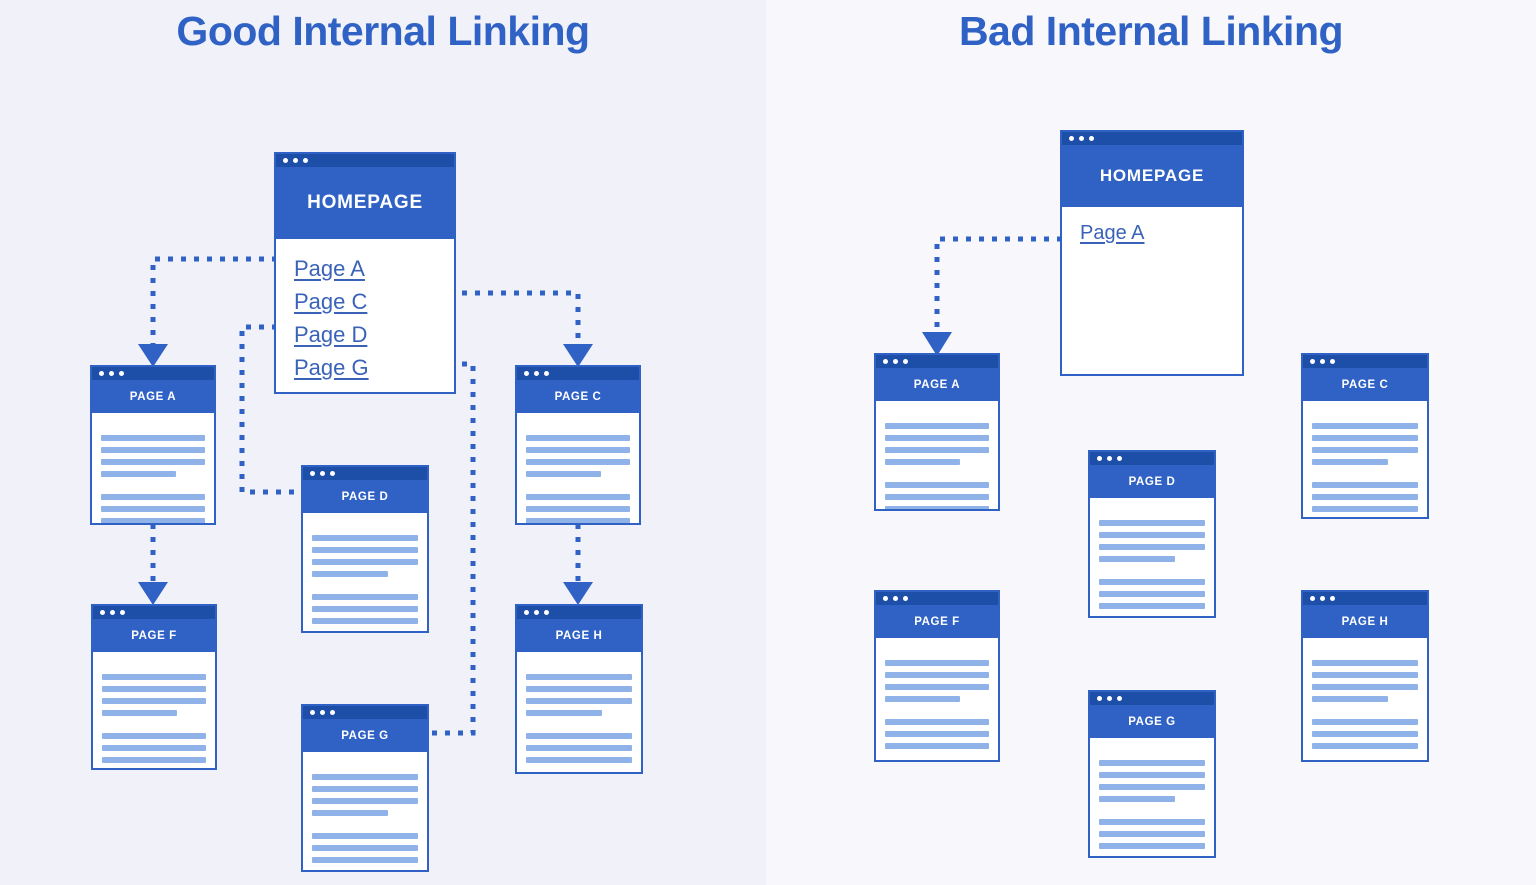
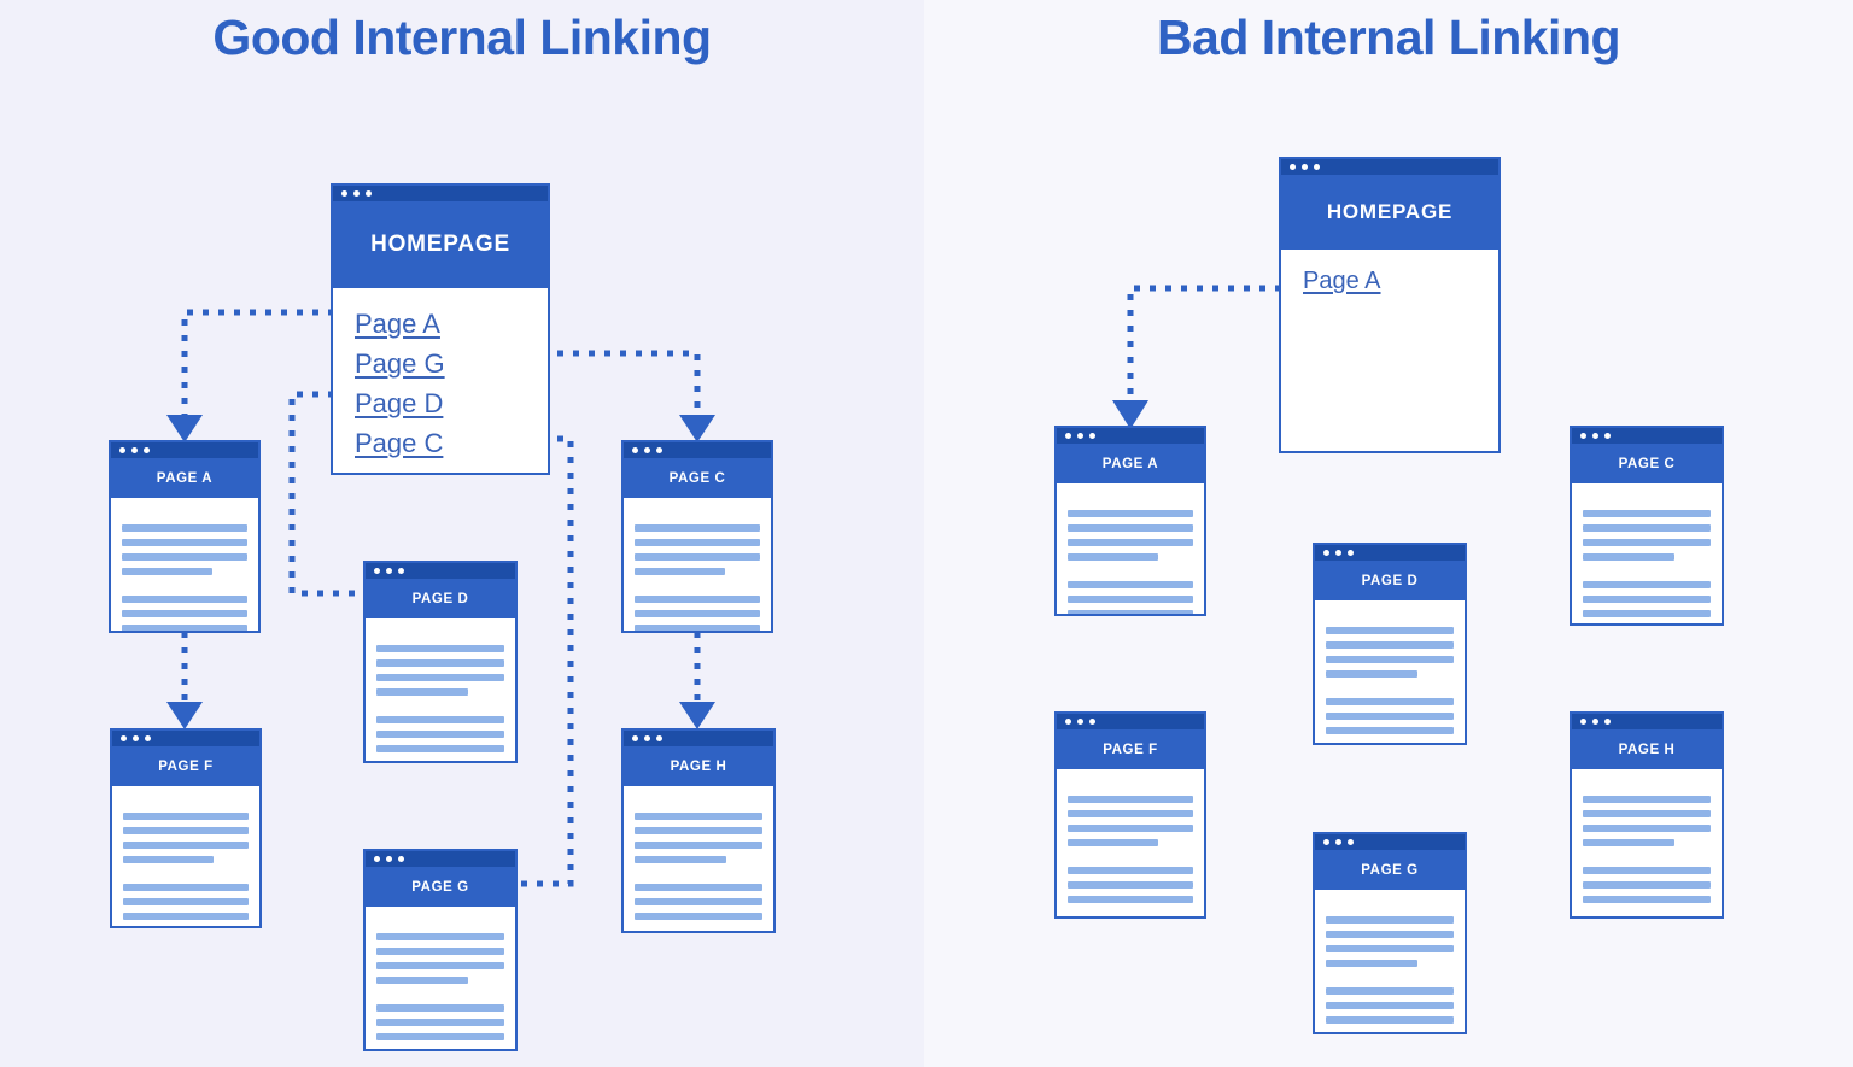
  Good Internal Linking
  Bad Internal Linking
  HOMEPAGE
  Page A
- Page C
+ Page G
  Page D
- Page G
+ Page C
  PAGE A
  PAGE C
  PAGE D
  PAGE F
  PAGE G
  PAGE H
  HOMEPAGE
  Page A
  PAGE A
  PAGE C
  PAGE D
  PAGE F
  PAGE G
  PAGE H
